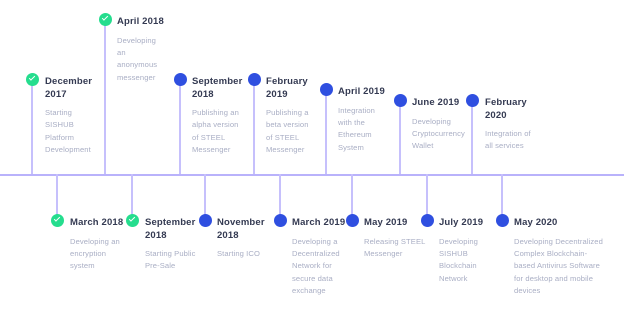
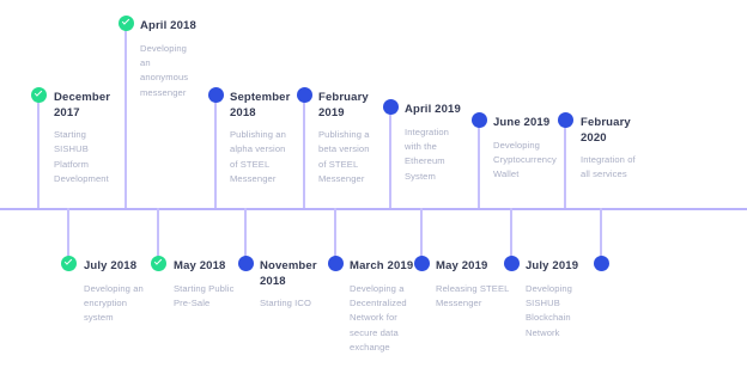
  December
  2017
  Starting
  SISHUB
  Platform
  Development
  April 2018
  Developing
  an
  anonymous
  messenger
  September
  2018
  Publishing an
  alpha version
  of STEEL
  Messenger
  February
  2019
  Publishing a
  beta version
  of STEEL
  Messenger
  April 2019
  Integration
  with the
  Ethereum
  System
  June 2019
  Developing
  Cryptocurrency
  Wallet
  February
  2020
  Integration of
  all services
- March 2018
+ July 2018
  Developing an
  encryption
  system
- September 2018
+ May 2018
  Starting Public
  Pre-Sale
  November
  2018
  Starting ICO
  March 2019
  Developing a
  Decentralized
  Network for
  secure data
  exchange
  May 2019
  Releasing STEEL
  Messenger
  July 2019
  Developing
  SISHUB
  Blockchain
  Network
- May 2020
- Developing Decentralized
- Complex Blockchain-
- based Antivirus Software
- for desktop and mobile
- devices
